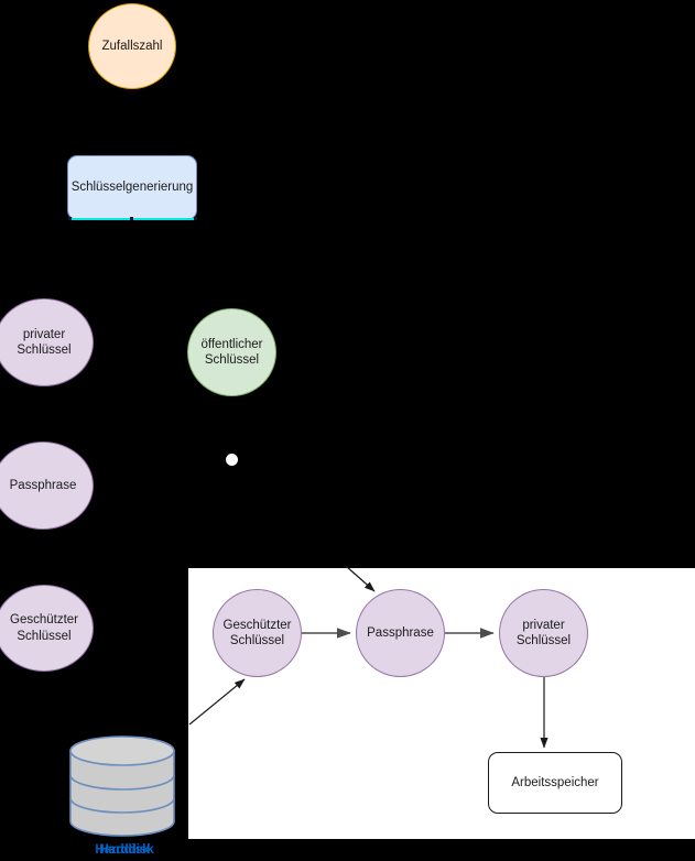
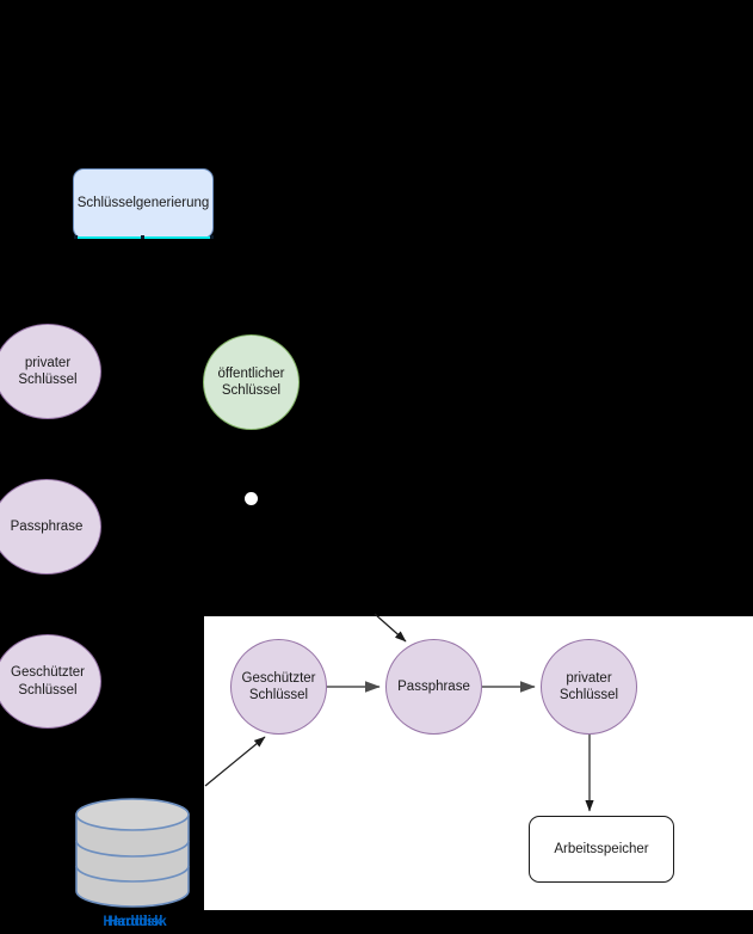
- Zufallszahl
  Schlüsselgenerierung
  privater
  Schlüssel
  öffentlicher
  Schlüssel
  Passphrase
  Geschützter
  Schlüssel
  Geschützter
  Schlüssel
  Passphrase
  privater
  Schlüssel
  Arbeitsspeicher
  Harddisk
  Harddisk
